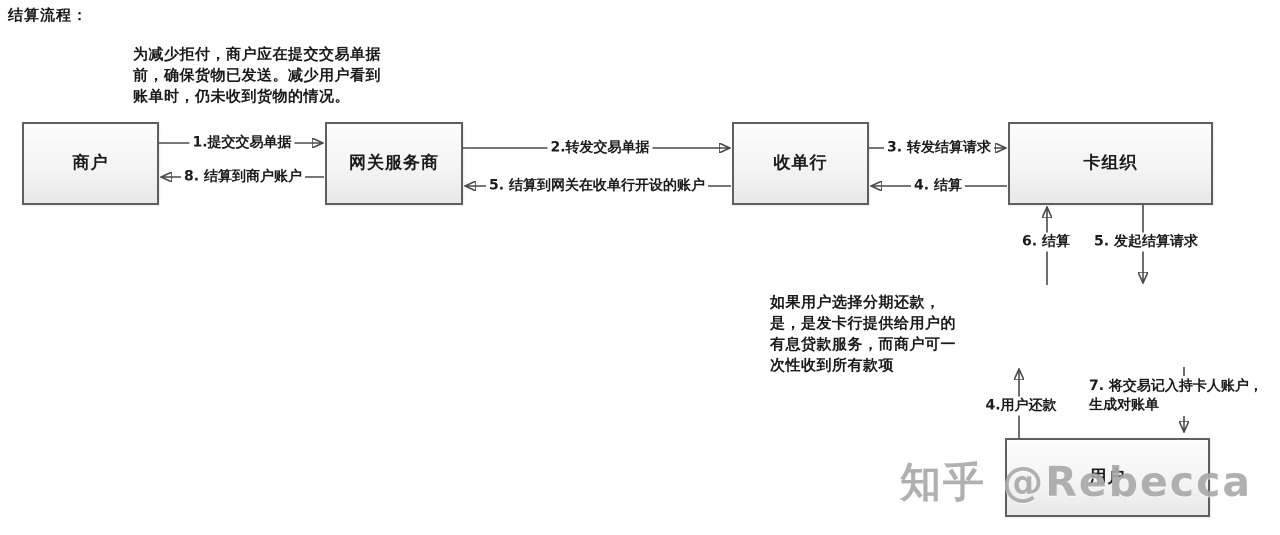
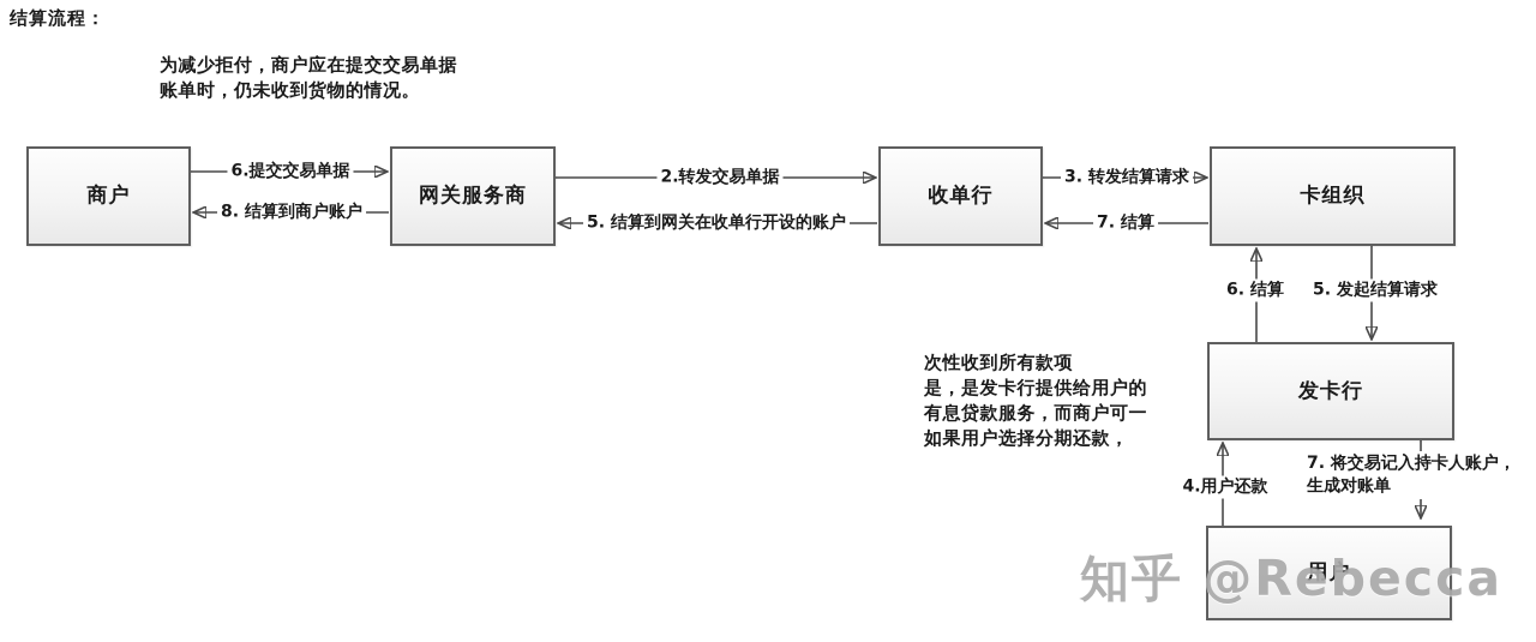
  结算流程：
  为减少拒付，商户应在提交交易单据
- 前，确保货物已发送。减少用户看到
  账单时，仍未收到货物的情况。
- 如果用户选择分期还款，
+ 次性收到所有款项
  是，是发卡行提供给用户的
  有息贷款服务，而商户可一
- 次性收到所有款项
+ 如果用户选择分期还款，
  商户
  网关服务商
  收单行
  卡组织
+ 发卡行
  用户
- 1.提交交易单据
+ 6.提交交易单据
  8. 结算到商户账户
  2.转发交易单据
  5. 结算到网关在收单行开设的账户
  3. 转发结算请求
- 4. 结算
+ 7. 结算
  6. 结算
  5. 发起结算请求
  4.用户还款
  7. 将交易记入持卡人账户，
  生成对账单
  知乎 @Rebecca
